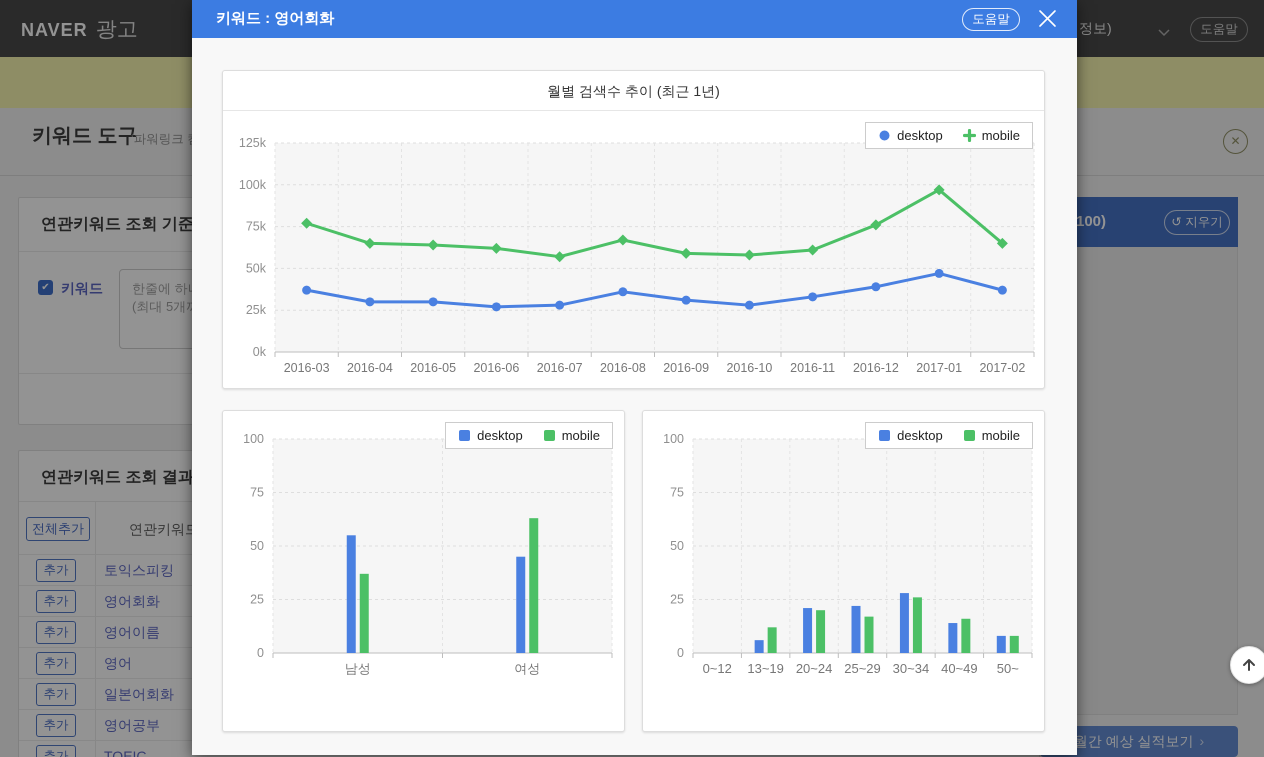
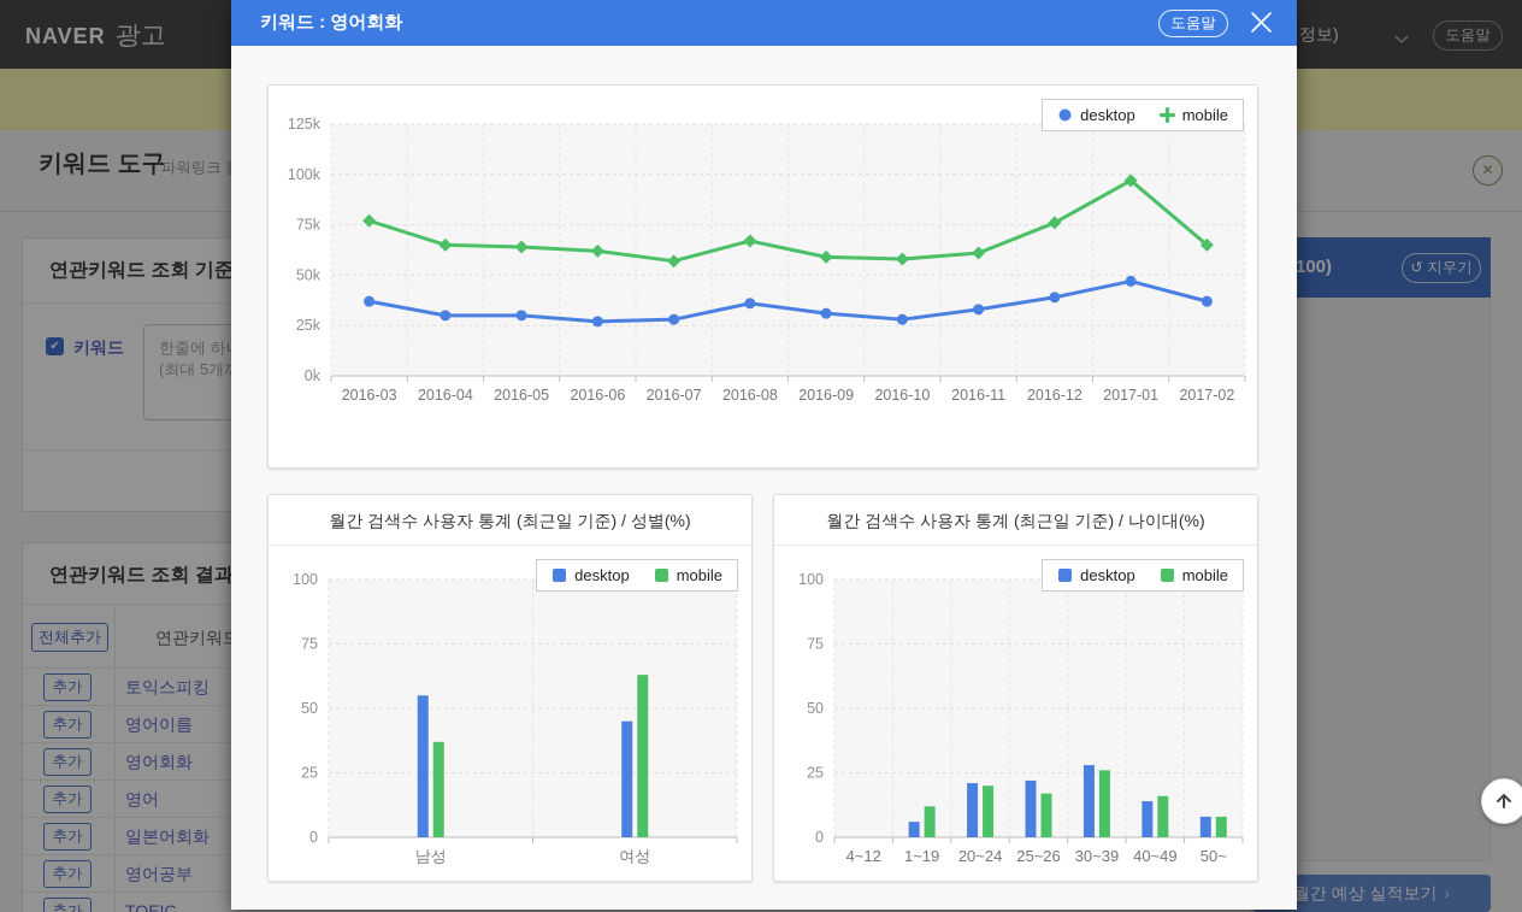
  NAVER 광고
  정보)
  도움말
  ✕
  키워드 도구
  ‘파워링크
  연관키워드 조회 기준
  ✔
  키워드
  한줄에 하
  (최대 5개
  전체추가
  연관키워
  추가
  토익스피킹
  추가
- 영어회화
+ 영어이름
  추가
- 영어이름
+ 영어회화
  추가
  영어
  추가
  일본어회화
  추가
  영어공부
  추가
  TOEIC
  100)
  ↺ 지우기
  월간 예상 실적보기 ›
  키워드 : 영어회화
  도움말
- 월별 검색수 추이 (최근 1년)
  desktop
  mobile
  0k
  25k
  50k
  75k
  100k
  125k
  2016-03
  2016-04
  2016-05
  2016-06
  2016-07
  2016-08
  2016-09
  2016-10
  2016-11
  2016-12
  2017-01
  2017-02
+ 월간 검색수 사용자 통계 (최근일 기준) / 성별(%)
  desktop
  mobile
  0
  25
  50
  75
  100
  남성
  여성
+ 월간 검색수 사용자 통계 (최근일 기준) / 나이대(%)
  desktop
  mobile
  0
  25
  50
  75
  100
- 0~12
+ 4~12
- 13~19
+ 1~19
  20~24
- 25~29
+ 25~26
- 30~34
+ 30~39
  40~49
  50~
